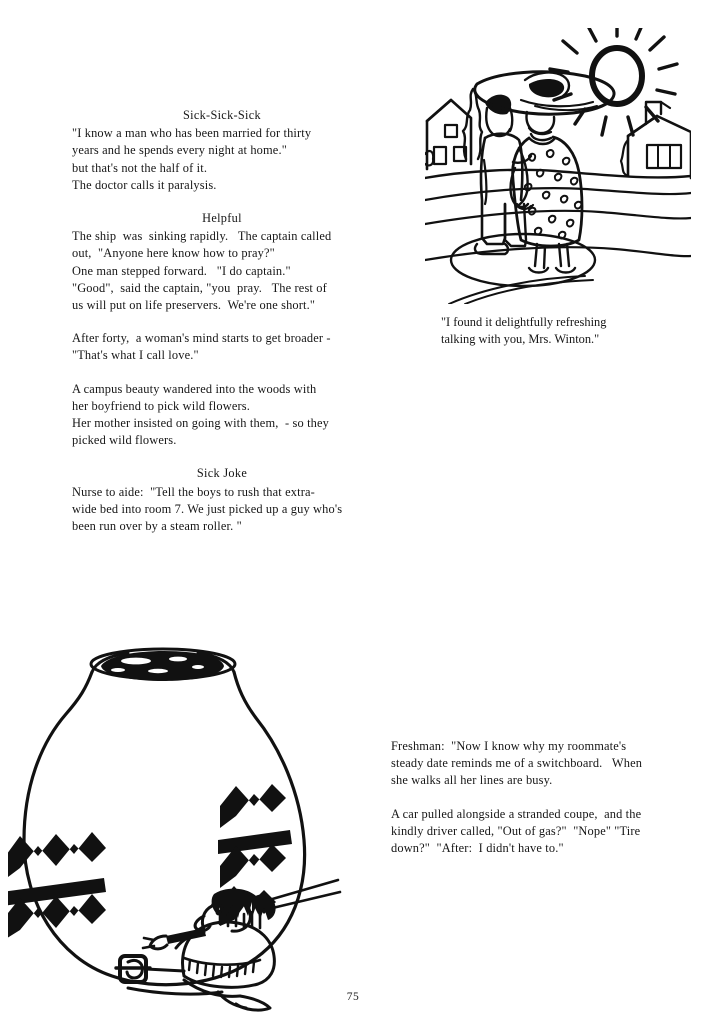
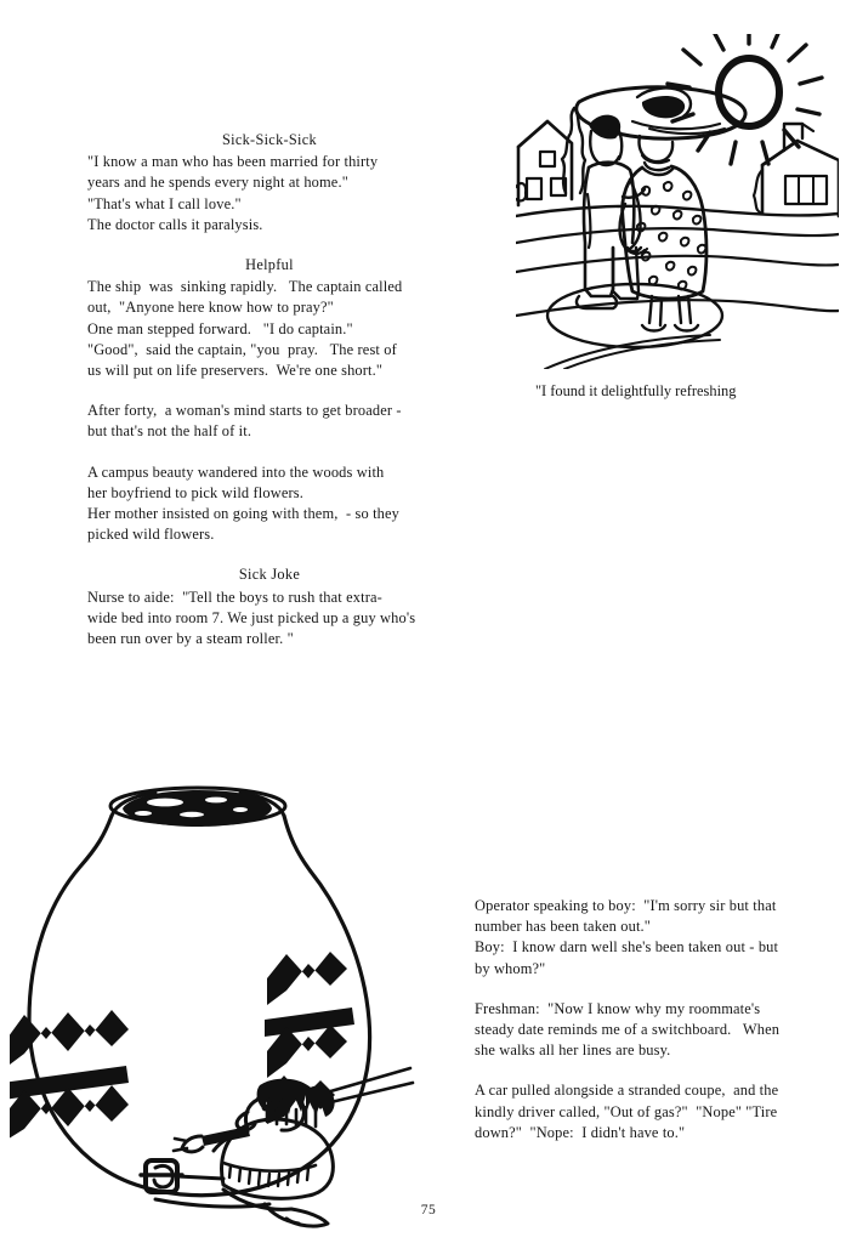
  "I found it delightfully refreshing
- talking with you, Mrs. Winton."
  Sick-Sick-Sick
  "I know a man who has been married for thirty
  years and he spends every night at home."
- but that's not the half of it.
+ "That's what I call love."
  The doctor calls it paralysis.
  Helpful
  The ship was sinking rapidly. The captain called
  out, "Anyone here know how to pray?"
  One man stepped forward. "I do captain."
  "Good", said the captain, "you pray. The rest of
  us will put on life preservers. We're one short."
  After forty, a woman's mind starts to get broader -
- "That's what I call love."
+ but that's not the half of it.
  A campus beauty wandered into the woods with
  her boyfriend to pick wild flowers.
  Her mother insisted on going with them, - so they
  picked wild flowers.
  Sick Joke
  Nurse to aide: "Tell the boys to rush that extra-
  wide bed into room 7. We just picked up a guy who's
  been run over by a steam roller. "
+ Operator speaking to boy: "I'm sorry sir but that
+ number has been taken out."
+ Boy: I know darn well she's been taken out - but
+ by whom?"
  Freshman: "Now I know why my roommate's
  steady date reminds me of a switchboard. When
  she walks all her lines are busy.
  A car pulled alongside a stranded coupe, and the
  kindly driver called, "Out of gas?" "Nope" "Tire
- down?" "After: I didn't have to."
+ down?" "Nope: I didn't have to."
  75
